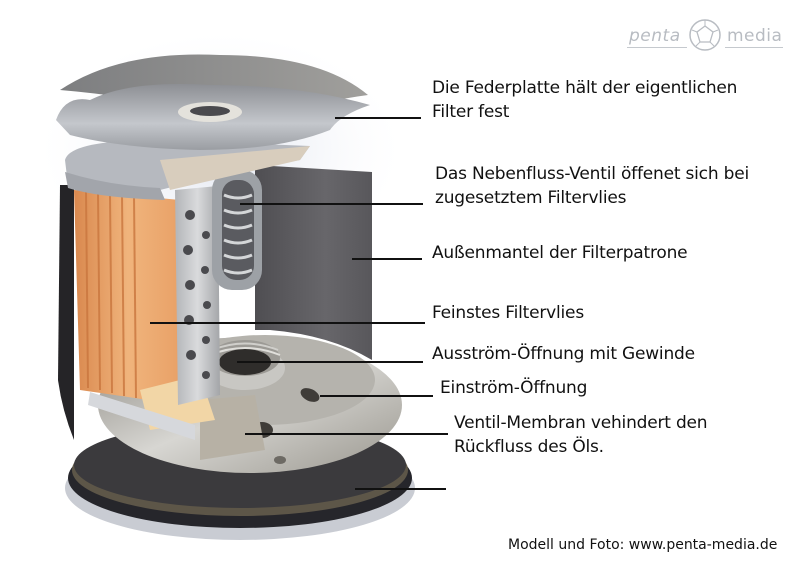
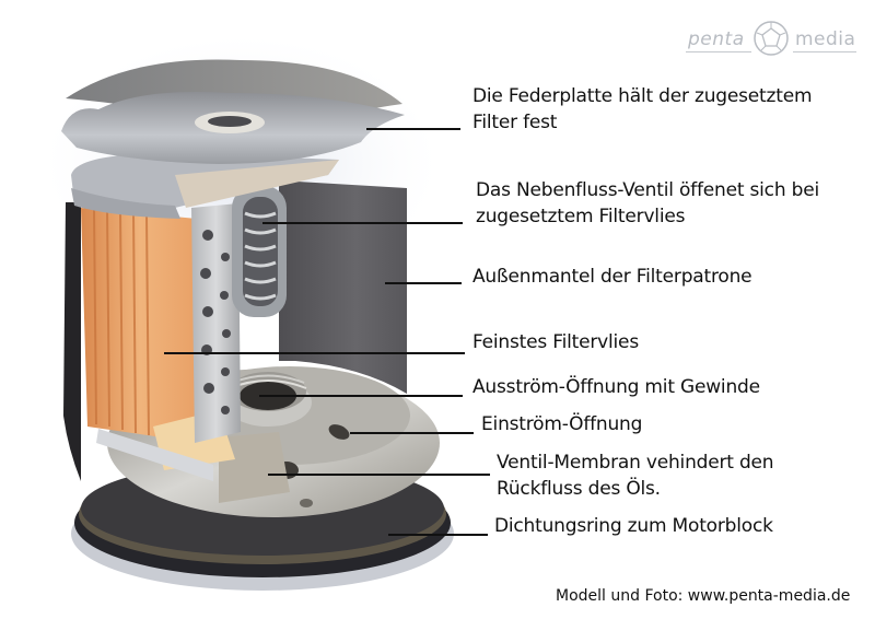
  penta
  media
- Die Federplatte hält der eigentlichen
+ Die Federplatte hält der zugesetztem
  Filter fest
  Das Nebenfluss-Ventil öffenet sich bei
  zugesetztem Filtervlies
  Außenmantel der Filterpatrone
  Feinstes Filtervlies
  Ausström-Öffnung mit Gewinde
  Einström-Öffnung
  Ventil-Membran vehindert den
  Rückfluss des Öls.
+ Dichtungsring zum Motorblock
  Modell und Foto: www.penta-media.de
